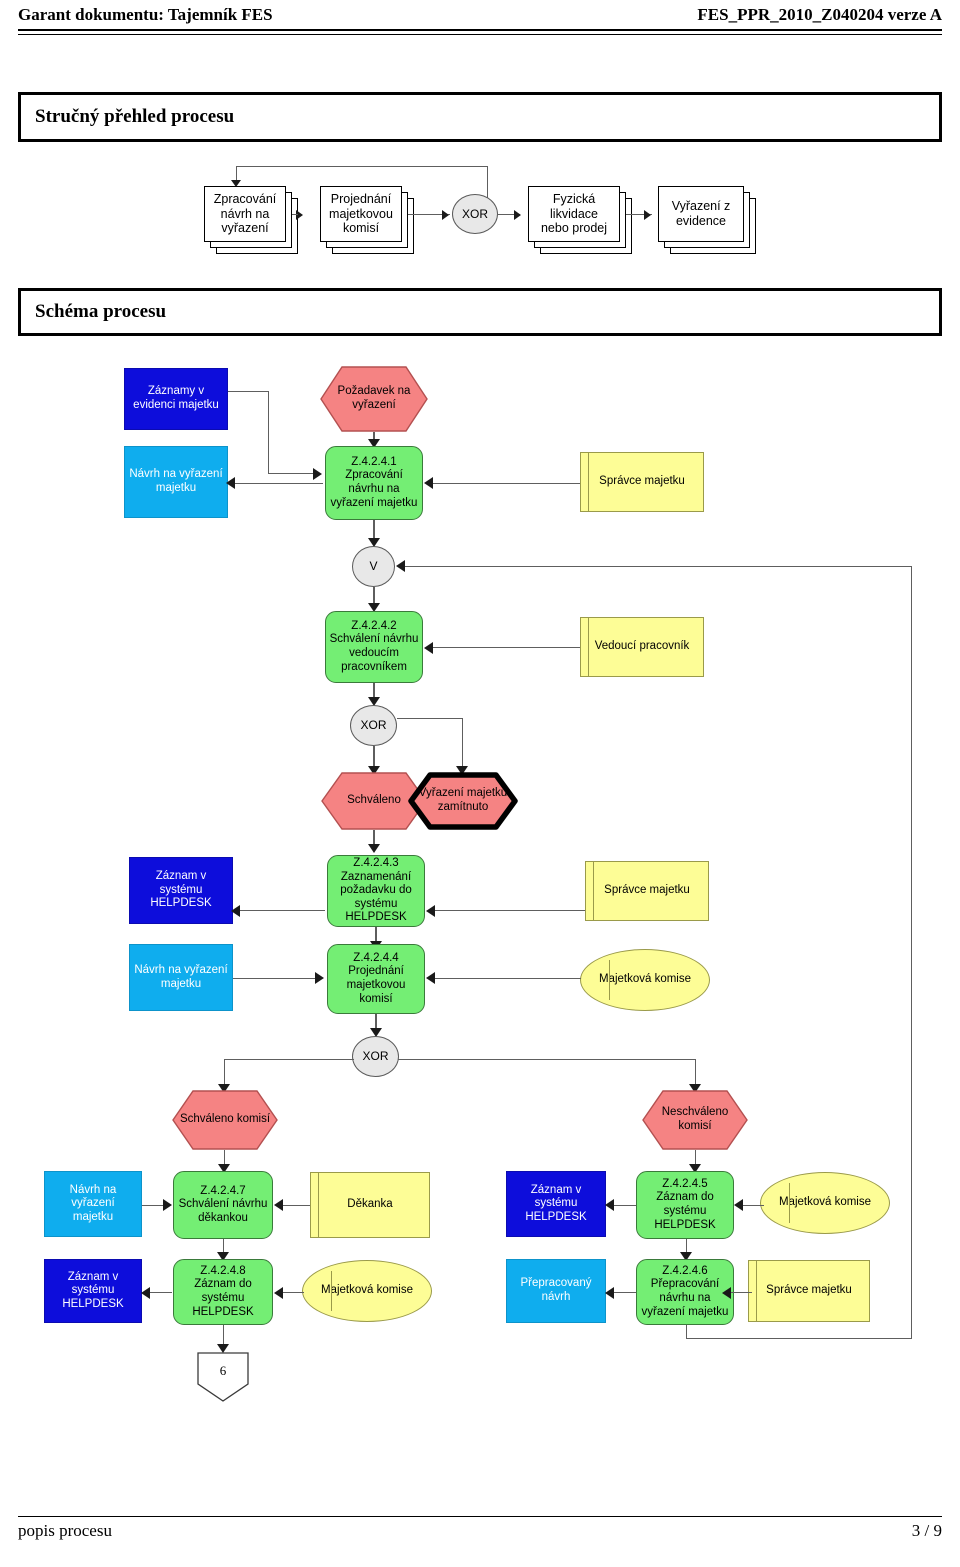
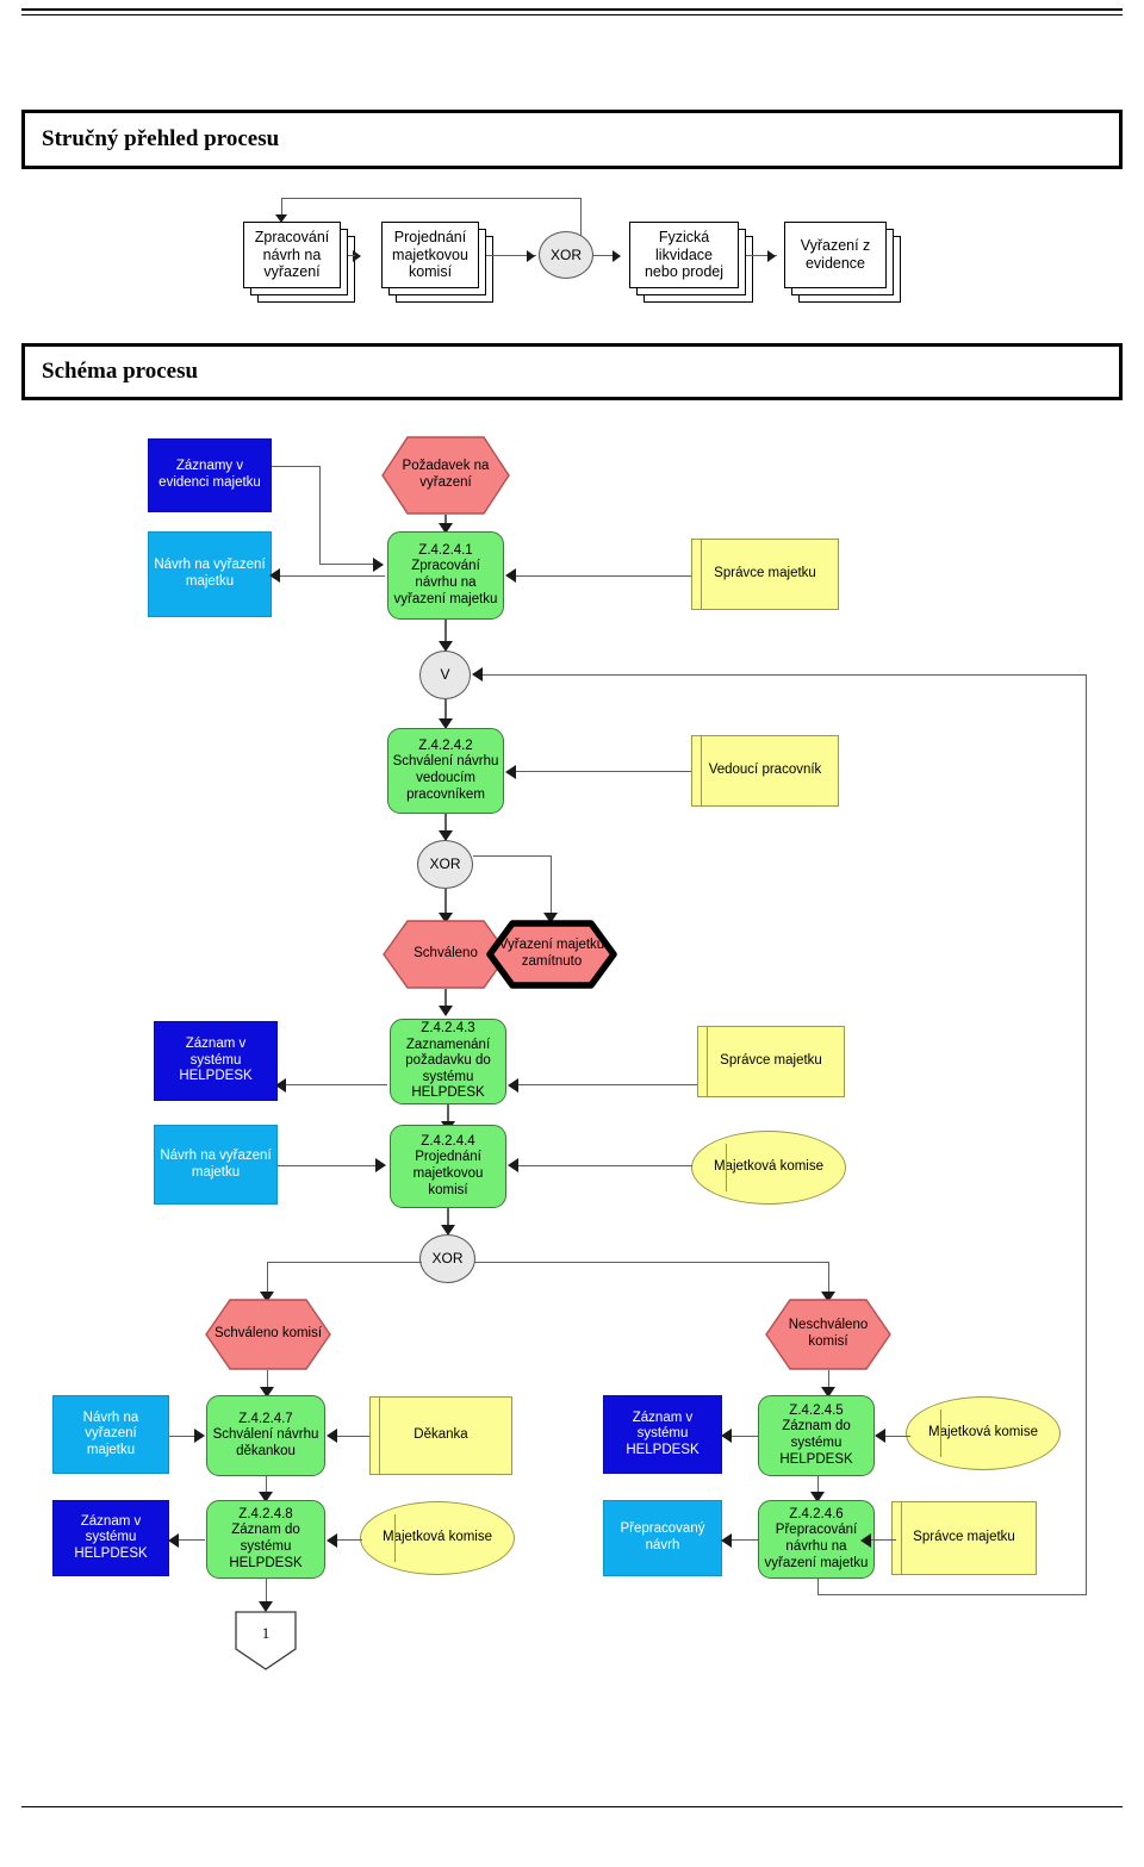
- Garant dokumentu: Tajemník FES
- FES_PPR_2010_Z040204 verze A
  Stručný přehled procesu
  Zpracování
  návrh na
  vyřazení
  Projednání
  majetkovou
  komisí
  XOR
  Fyzická
  likvidace
  nebo prodej
  Vyřazení z
  evidence
  Schéma procesu
  Záznamy v
  evidenci majetku
  Požadavek na
  vyřazení
  Návrh na vyřazení
  majetku
  Z.4.2.4.1
  Zpracování
  návrhu na
  vyřazení majetku
  Správce majetku
  V
  Z.4.2.4.2
  Schválení návrhu
  vedoucím
  pracovníkem
  Vedoucí pracovník
  XOR
  Schváleno
  Vyřazení majetku
  zamítnuto
  Záznam v systému
  HELPDESK
  Z.4.2.4.3
  Zaznamenání
  požadavku do
  systému
  HELPDESK
  Správce majetku
  Návrh na vyřazení
  majetku
  Z.4.2.4.4
  Projednání
  majetkovou
  komisí
  Majetková komise
  XOR
  Schváleno komisí
  Neschváleno
  komisí
  Návrh na vyřazení
  majetku
  Z.4.2.4.7
  Schválení návrhu
  děkankou
  Děkanka
  Záznam v systému
  HELPDESK
  Z.4.2.4.5
  Záznam do
  systému
  HELPDESK
  Majetková komise
  Záznam v systému
  HELPDESK
  Z.4.2.4.8
  Záznam do
  systému
  HELPDESK
  Majetková komise
  Přepracovaný
  návrh
  Z.4.2.4.6
  Přepracování
  návrhu na
  vyřazení majetku
  Správce majetku
- 6
+ 1
- popis procesu
- 3 / 9
